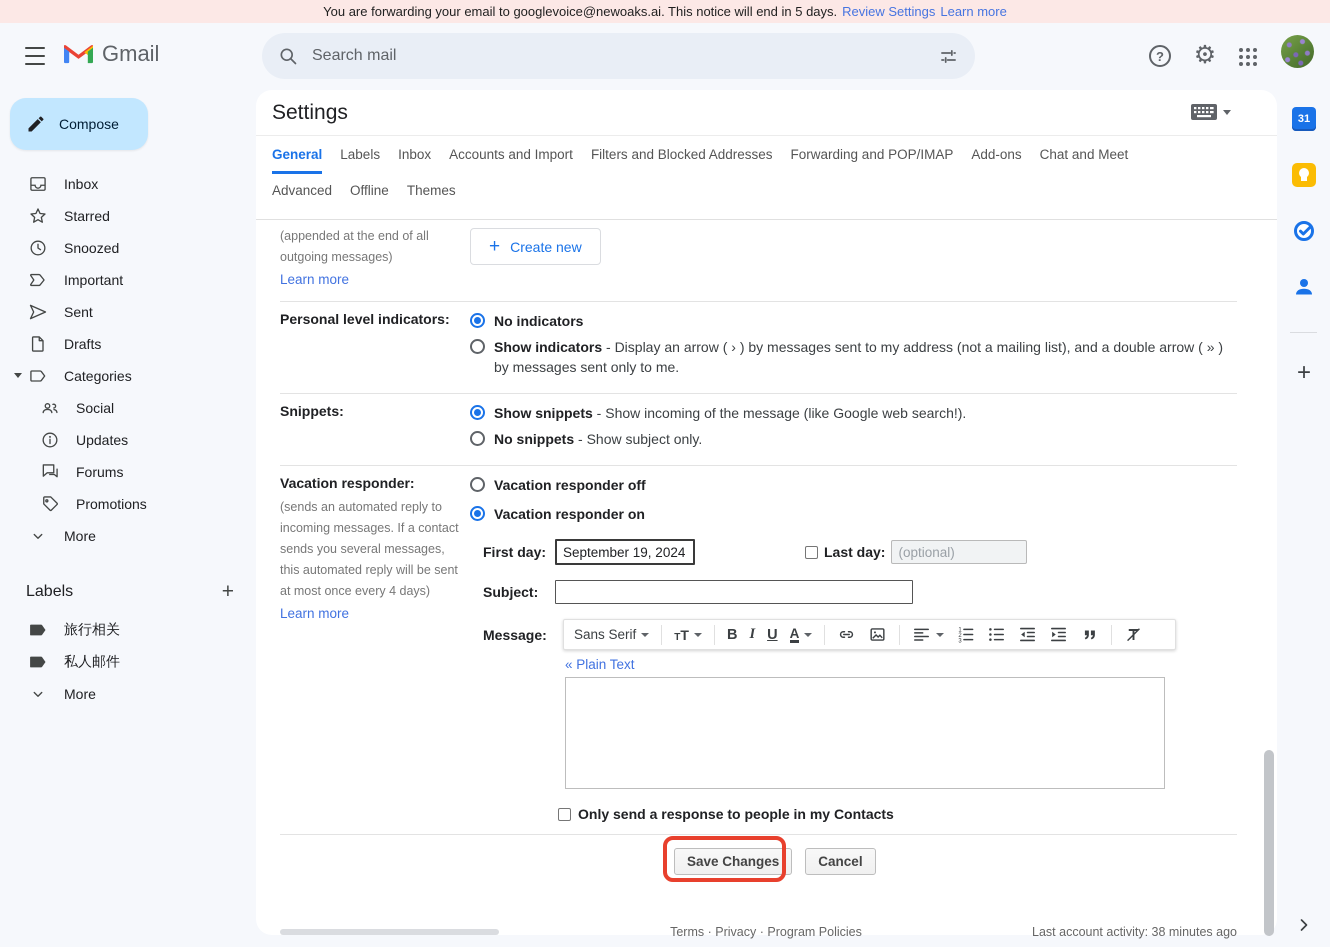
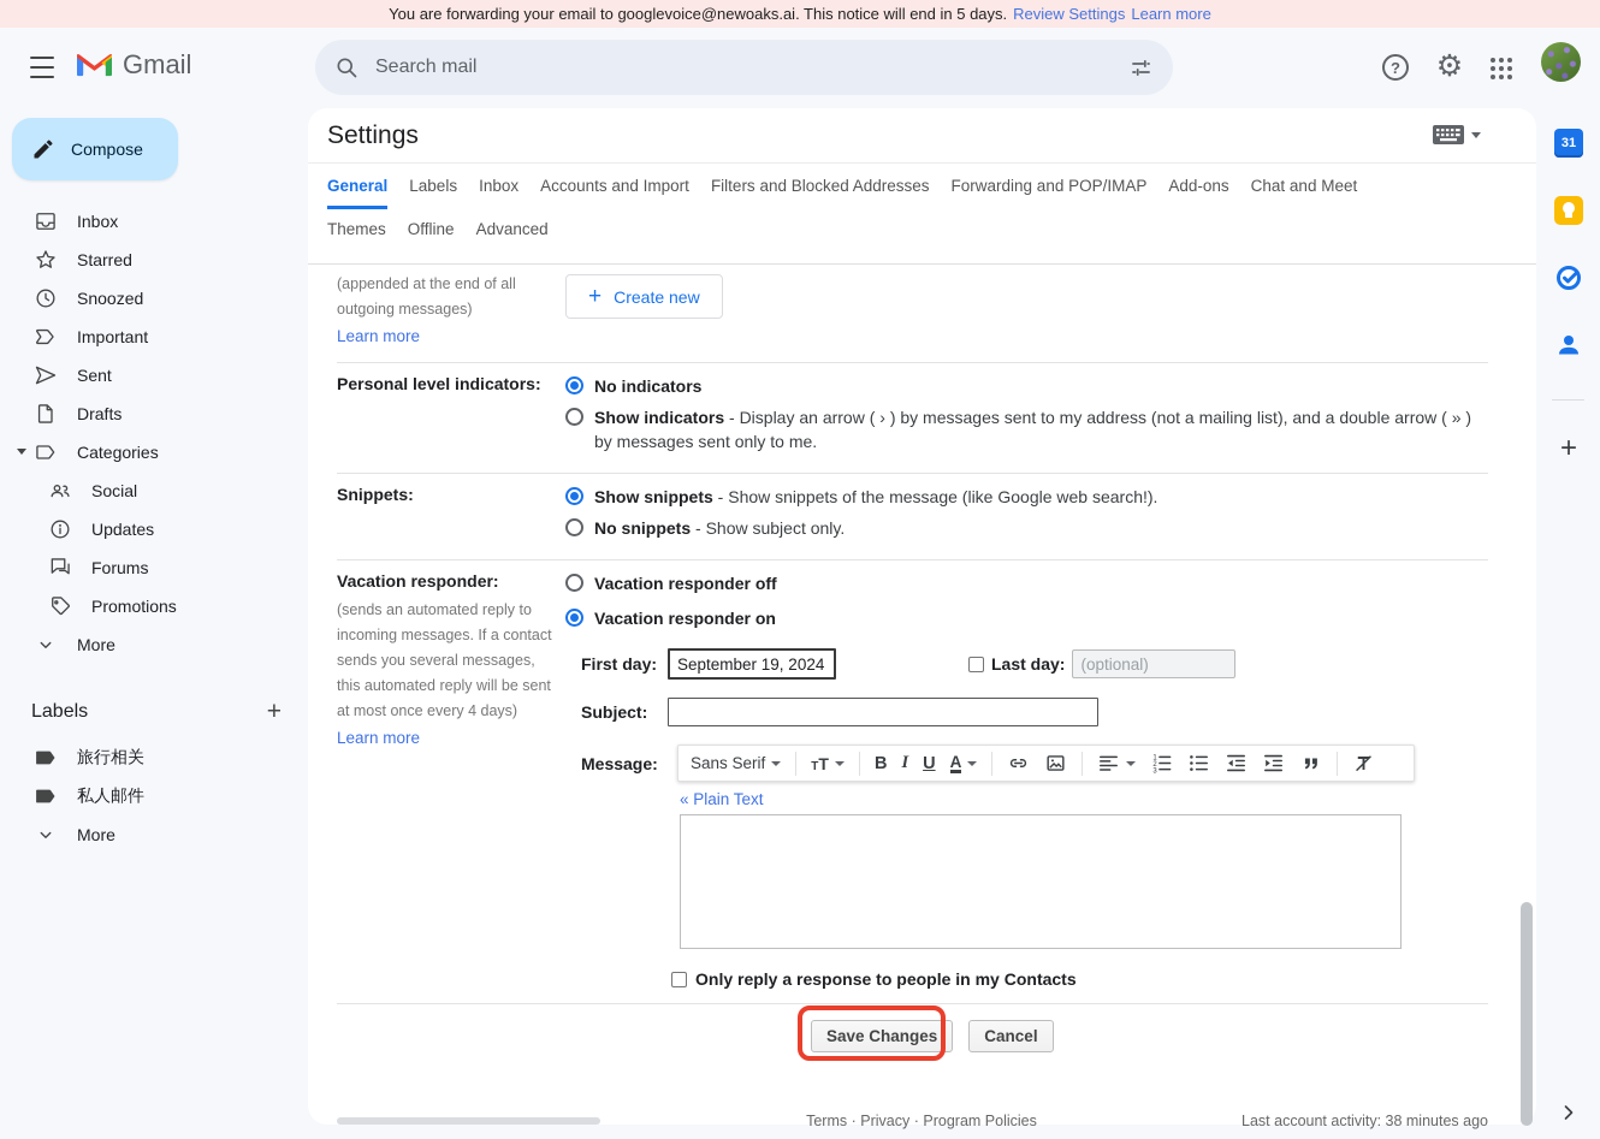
  You are forwarding your email to googlevoice@newoaks.ai. This notice will end in 5 days.
  Review Settings
  Learn more
  Gmail
  Search mail
  ?
  ⚙
  Compose
  Inbox
  Starred
  Snoozed
  Important
  Sent
  Drafts
  Categories
  Social
  Updates
  Forums
  Promotions
  More
  Labels
  +
  旅行相关
  私人邮件
  More
  Settings
  General
  Labels
  Inbox
  Accounts and Import
  Filters and Blocked Addresses
  Forwarding and POP/IMAP
  Add-ons
  Chat and Meet
- Advanced
+ Themes
  Offline
- Themes
+ Advanced
  (appended at the end of all
  outgoing messages)
  Learn more
  +
  Create new
  Personal level indicators:
  No indicators
  Show indicators - Display an arrow ( › ) by messages sent to my address (not a mailing list), and a double arrow ( » ) by messages sent only to me.
  Snippets:
- Show snippets - Show incoming of the message (like Google web search!).
+ Show snippets - Show snippets of the message (like Google web search!).
  No snippets - Show subject only.
  Vacation responder:
  (sends an automated reply to incoming messages. If a contact sends you several messages, this automated reply will be sent at most once every 4 days)
  Learn more
  Vacation responder off
  Vacation responder on
  First day:
  September 19, 2024
  Last day:
  (optional)
  Subject:
  Message:
  Sans Serif
  TT
  B
  I
  U
  A
  « Plain Text
- Only send a response to people in my Contacts
+ Only reply a response to people in my Contacts
  Save Changes
  Cancel
  Terms · Privacy · Program Policies
  Last account activity: 38 minutes ago
  31
  +
